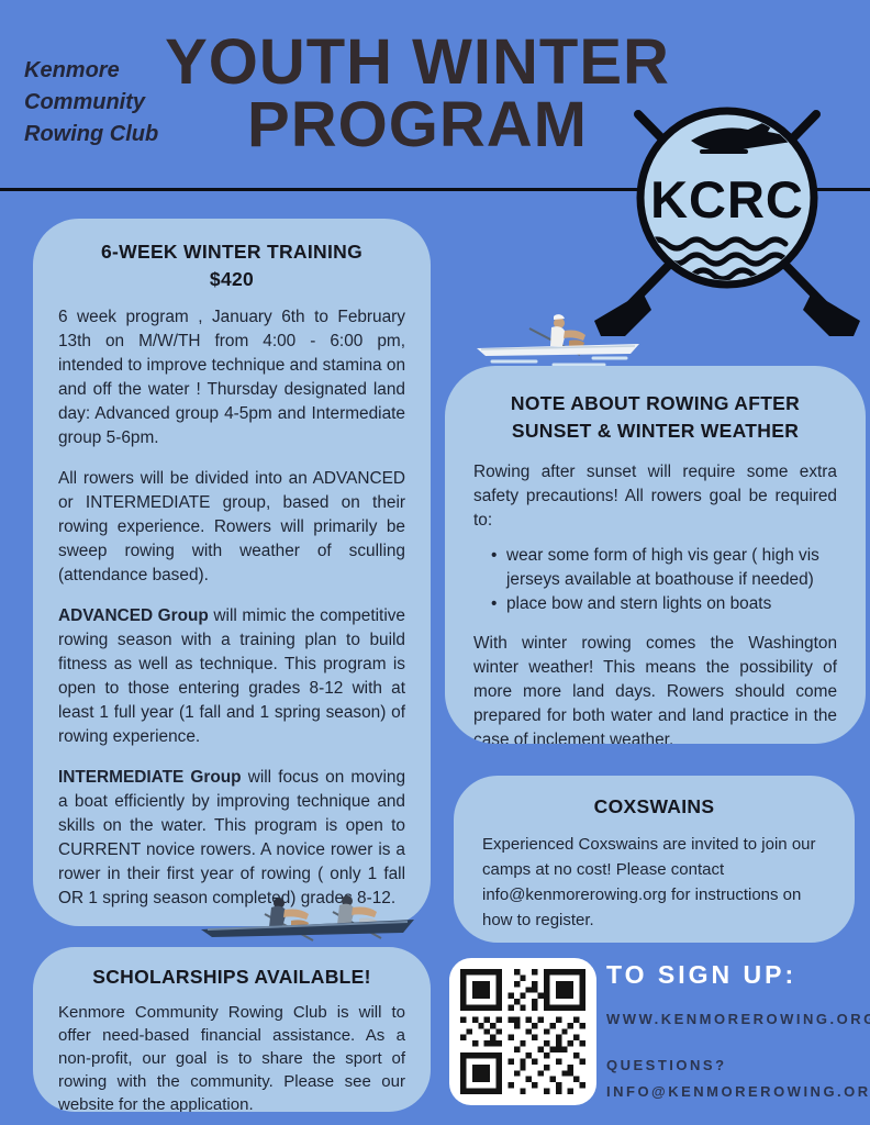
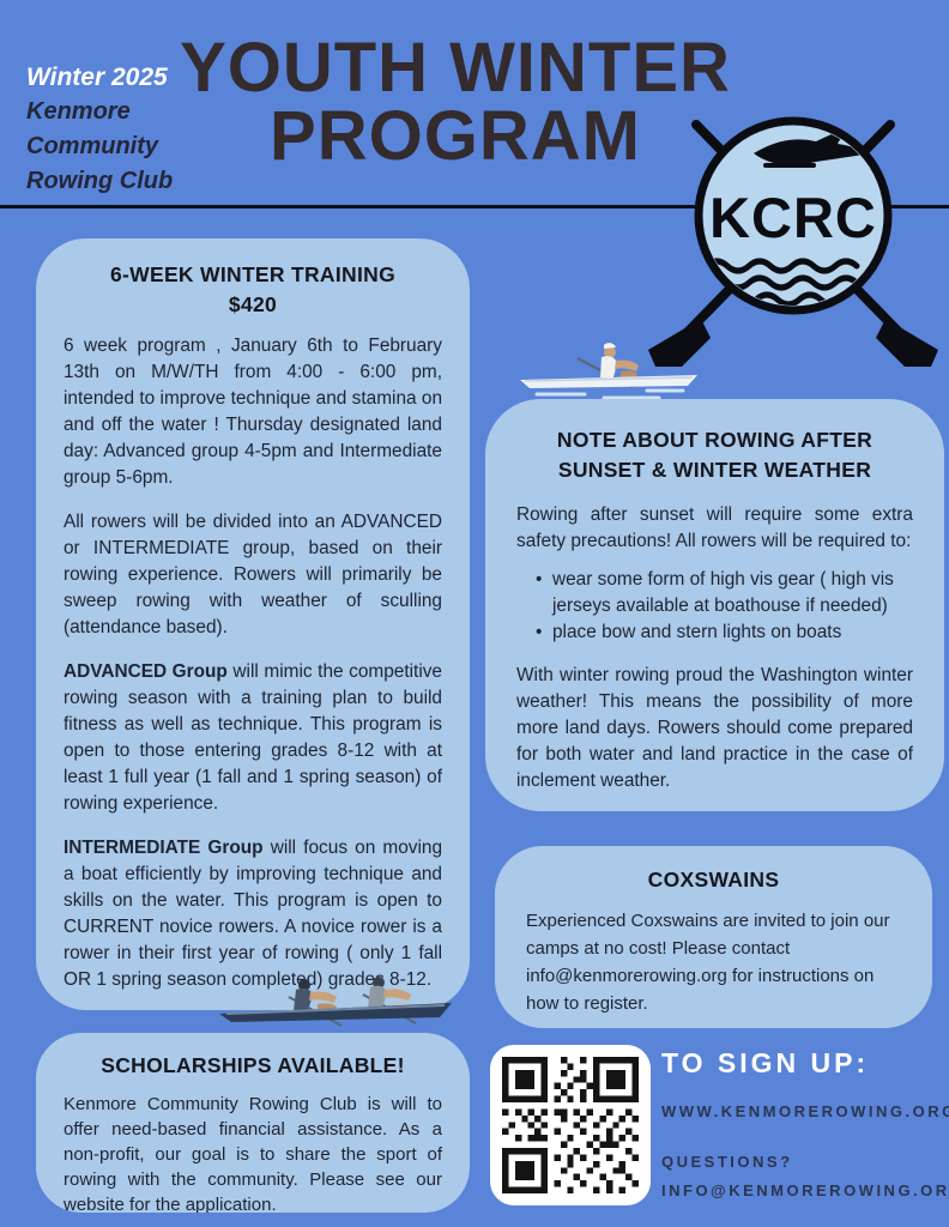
+ Winter 2025
  Kenmore
  Community
  Rowing Club
  YOUTH WINTER
  PROGRAM
  KCRC
  6-WEEK WINTER TRAINING
  $420
  6 week program , January 6th to February 13th on M/W/TH from 4:00 - 6:00 pm, intended to improve technique and stamina on and off the water ! Thursday designated land day: Advanced group 4-5pm and Intermediate group 5-6pm.
  All rowers will be divided into an ADVANCED or INTERMEDIATE group, based on their rowing experience. Rowers will primarily be sweep rowing with weather of sculling (attendance based).
  ADVANCED Group will mimic the competitive rowing season with a training plan to build fitness as well as technique. This program is open to those entering grades 8-12 with at least 1 full year (1 fall and 1 spring season) of rowing experience.
  INTERMEDIATE Group will focus on moving a boat efficiently by improving technique and skills on the water. This program is open to CURRENT novice rowers. A novice rower is a rower in their first year of rowing ( only 1 fall OR 1 spring season completed) grade 8-12.
  SCHOLARSHIPS AVAILABLE!
  Kenmore Community Rowing Club is will to offer need-based financial assistance. As a non-profit, our goal is to share the sport of rowing with the community. Please see our website for the application.
  NOTE ABOUT ROWING AFTER
  SUNSET & WINTER WEATHER
- Rowing after sunset will require some extra safety precautions! All rowers goal be required to:
+ Rowing after sunset will require some extra safety precautions! All rowers will be required to:
  wear some form of high vis gear ( high vis jerseys available at boathouse if needed)
  place bow and stern lights on boats
- With winter rowing comes the Washington winter weather! This means the possibility of more more land days. Rowers should come prepared for both water and land practice in the case of inclement weather.
+ With winter rowing proud the Washington winter weather! This means the possibility of more more land days. Rowers should come prepared for both water and land practice in the case of inclement weather.
  COXSWAINS
  Experienced Coxswains are invited to join our camps at no cost! Please contact info@kenmorerowing.org for instructions on how to register.
  TO SIGN UP:
  WWW.KENMOREROWING.OR
  QUESTIONS?
  INFO@KENMOREROWING.OR
